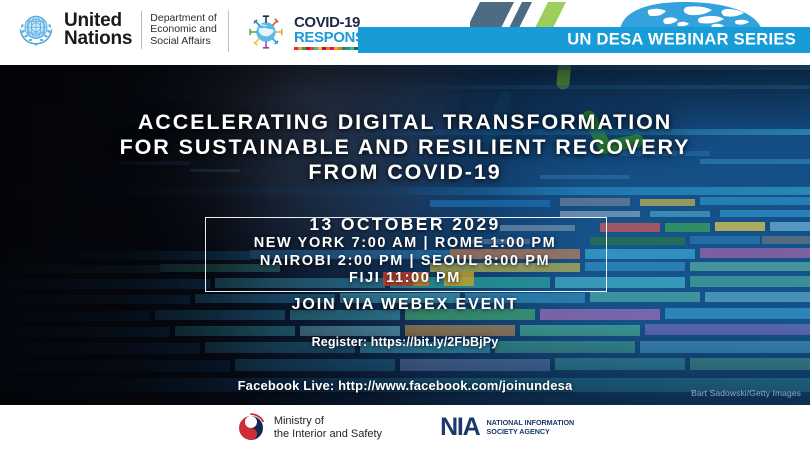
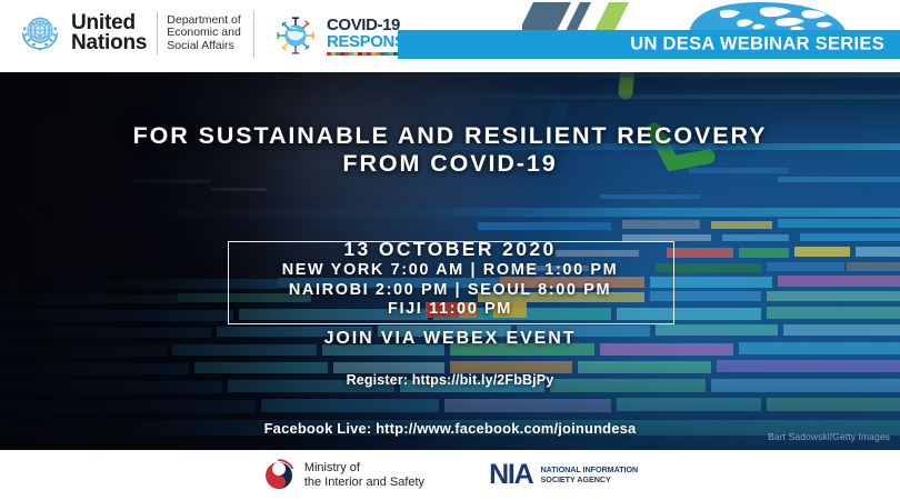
  United
  Nations
  Department of
  Economic and
  Social Affairs
  COVID-19
  RESPON
  UN DESA WEBINAR SERIES
- ACCELERATING DIGITAL TRANSFORMATION
  FOR SUSTAINABLE AND RESILIENT RECOVERY
  FROM COVID-19
- 13 OCTOBER 2029
+ 13 OCTOBER 2020
  NEW YORK 7:00 AM | ROME 1:00 PM
  NAIROBI 2:00 PM | SEOUL 8:00 PM
  FIJI 11:00 PM
  JOIN VIA WEBEX EVENT
  Register: https://bit.ly/2FbBjPy
  Facebook Live: http://www.facebook.com/joinundesa
  Bart Sadowski/Getty Images
  Ministry of
  the Interior and Safety
  NIA
  NATIONAL INFORMATION
  SOCIETY AGENCY
